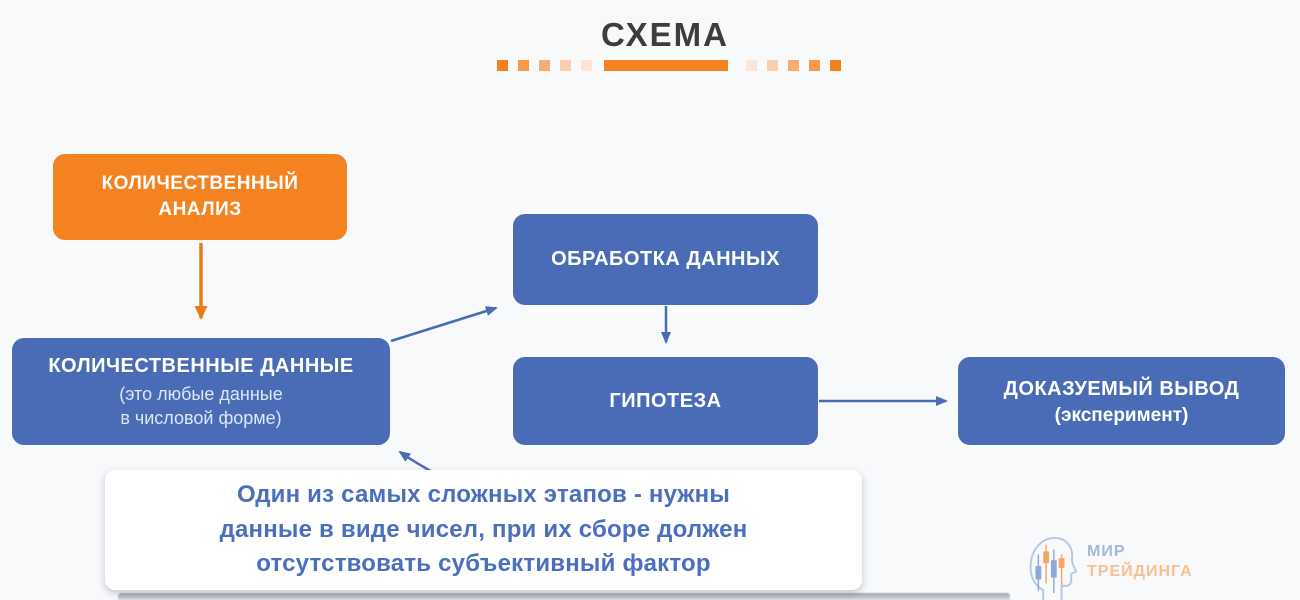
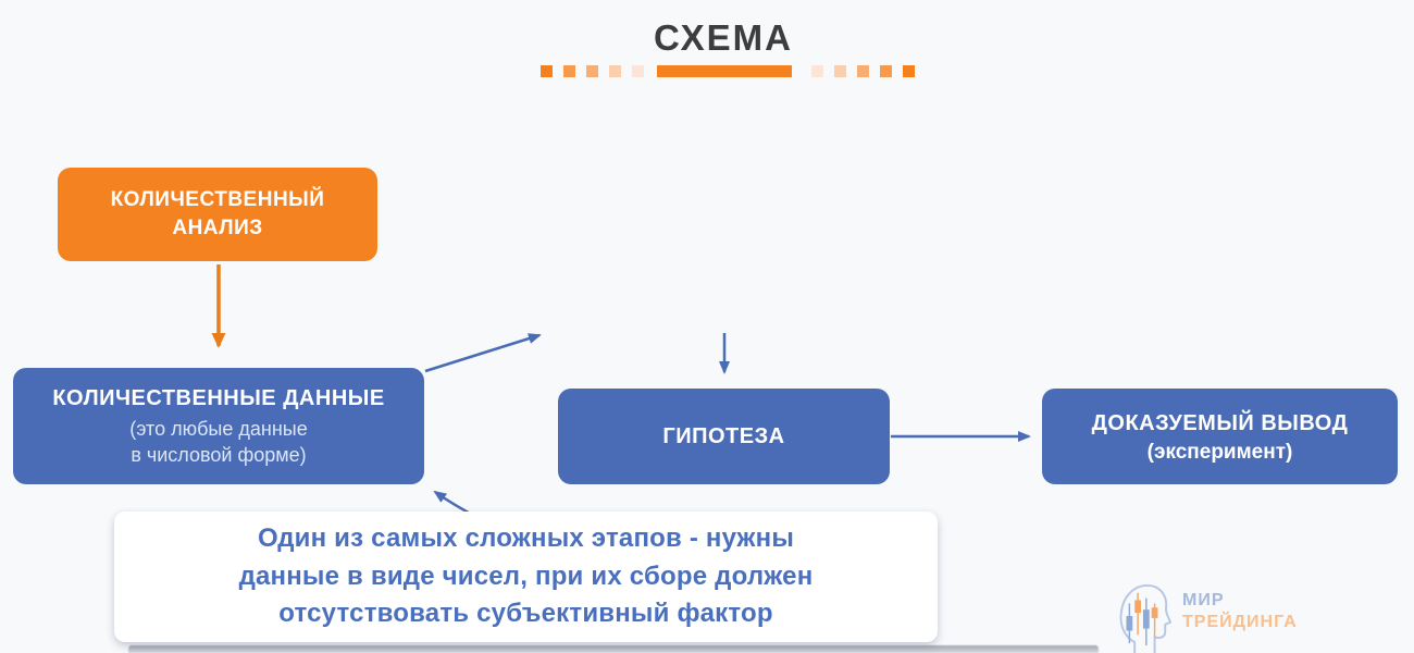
  СХЕМА
  КОЛИЧЕСТВЕННЫЙ
  АНАЛИЗ
  КОЛИЧЕСТВЕННЫЕ ДАННЫЕ
  (это любые данные
  в числовой форме)
- ОБРАБОТКА ДАННЫХ
  ГИПОТЕЗА
  ДОКАЗУЕМЫЙ ВЫВОД
  (эксперимент)
  Один из самых сложных этапов - нужны
  данные в виде чисел, при их сборе должен
  отсутствовать субъективный фактор
  МИР
  ТРЕЙДИНГА
